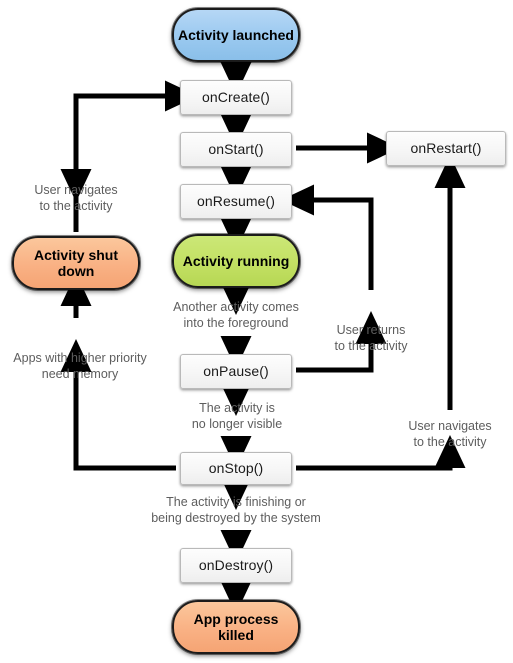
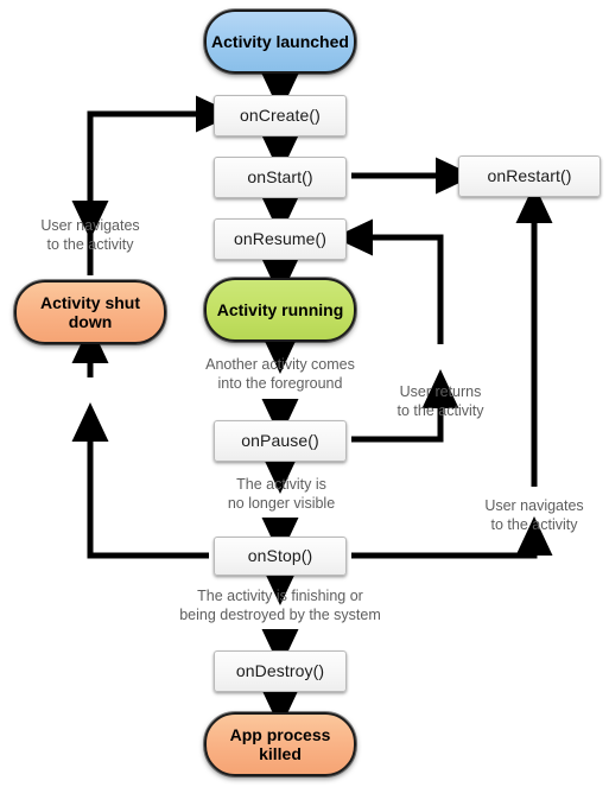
  Activity launched
  onCreate()
  onStart()
  onResume()
  onRestart()
  Activity running
  Activity shut down
  onPause()
  onStop()
  onDestroy()
  App process killed
  User navigates
  to the activity
  Another activity comes
  into the foreground
  User returns
  to the activity
- Apps with higher priority
- need memory
  The activity is
  no longer visible
  User navigates
  to the activity
  The activity is finishing or
  being destroyed by the system
